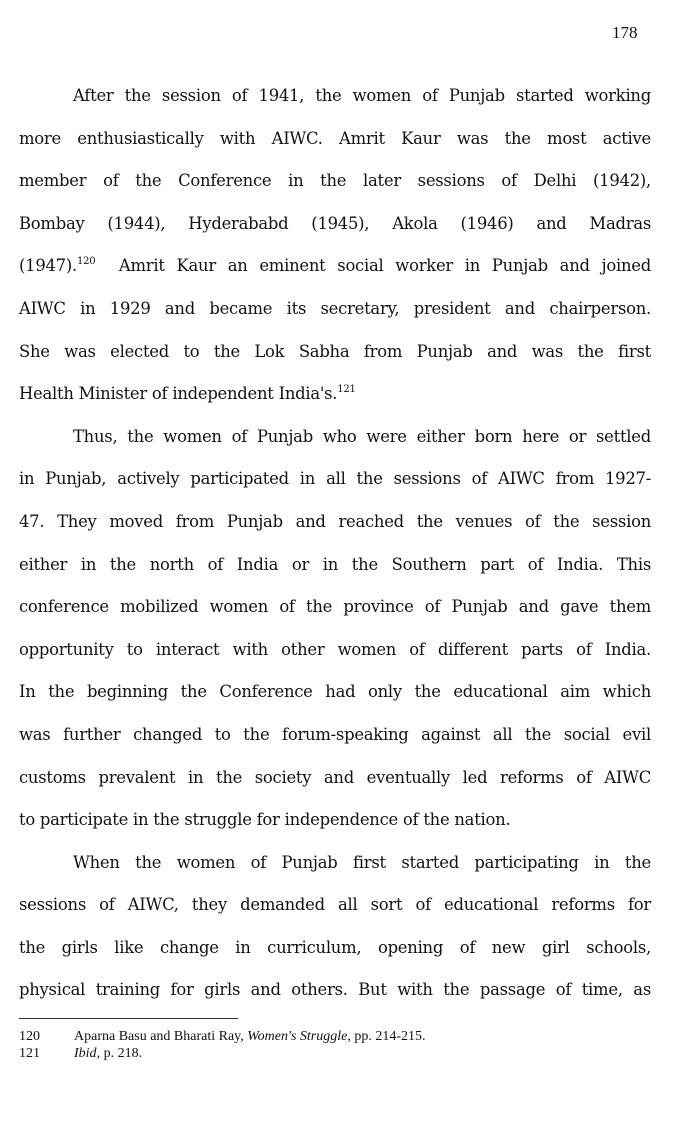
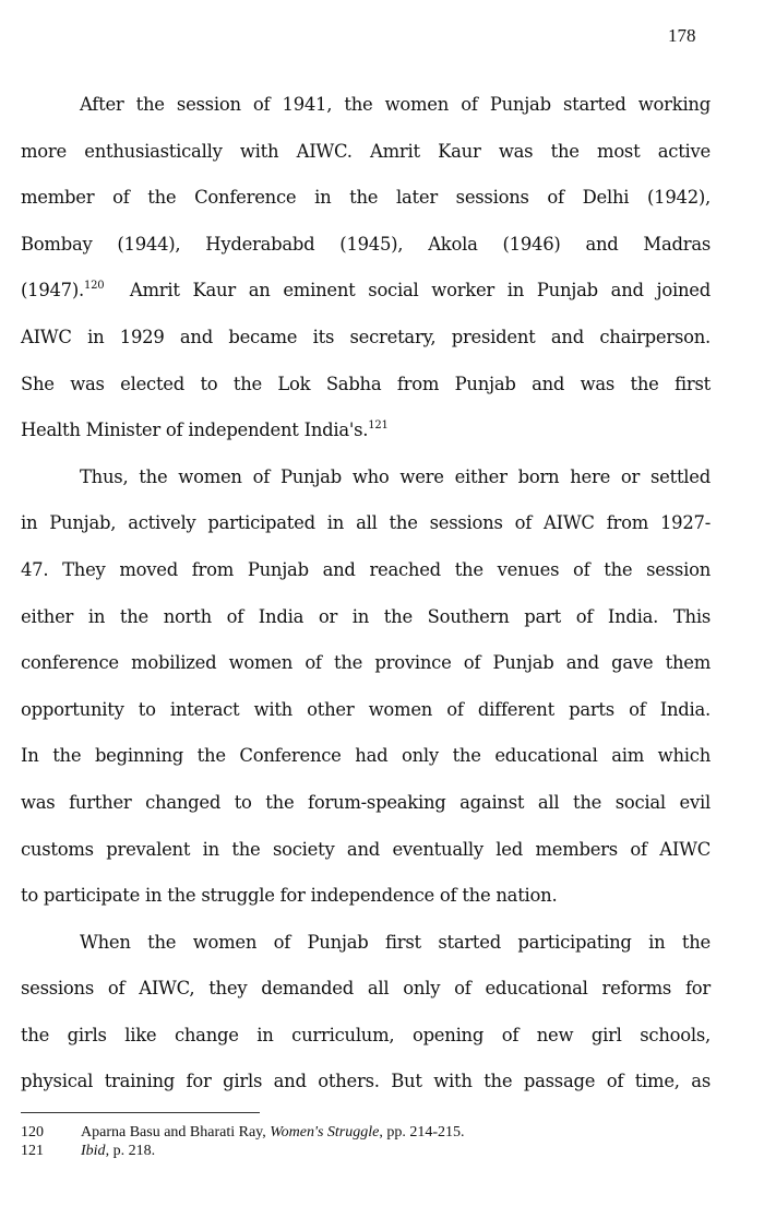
  178
  After the session of 1941, the women of Punjab started working
  more enthusiastically with AIWC. Amrit Kaur was the most active
  member of the Conference in the later sessions of Delhi (1942),
  Bombay (1944), Hyderababd (1945), Akola (1946) and Madras
  (1947).120 Amrit Kaur an eminent social worker in Punjab and joined
  AIWC in 1929 and became its secretary, president and chairperson.
  She was elected to the Lok Sabha from Punjab and was the first
  Health Minister of independent India's.121
  Thus, the women of Punjab who were either born here or settled
  in Punjab, actively participated in all the sessions of AIWC from 1927-
  47. They moved from Punjab and reached the venues of the session
  either in the north of India or in the Southern part of India. This
  conference mobilized women of the province of Punjab and gave them
  opportunity to interact with other women of different parts of India.
  In the beginning the Conference had only the educational aim which
  was further changed to the forum-speaking against all the social evil
- customs prevalent in the society and eventually led reforms of AIWC
+ customs prevalent in the society and eventually led members of AIWC
  to participate in the struggle for independence of the nation.
  When the women of Punjab first started participating in the
- sessions of AIWC, they demanded all sort of educational reforms for
+ sessions of AIWC, they demanded all only of educational reforms for
  the girls like change in curriculum, opening of new girl schools,
  physical training for girls and others. But with the passage of time, as
  120
  Aparna Basu and Bharati Ray, Women's Struggle, pp. 214-215.
  121
  Ibid, p. 218.
